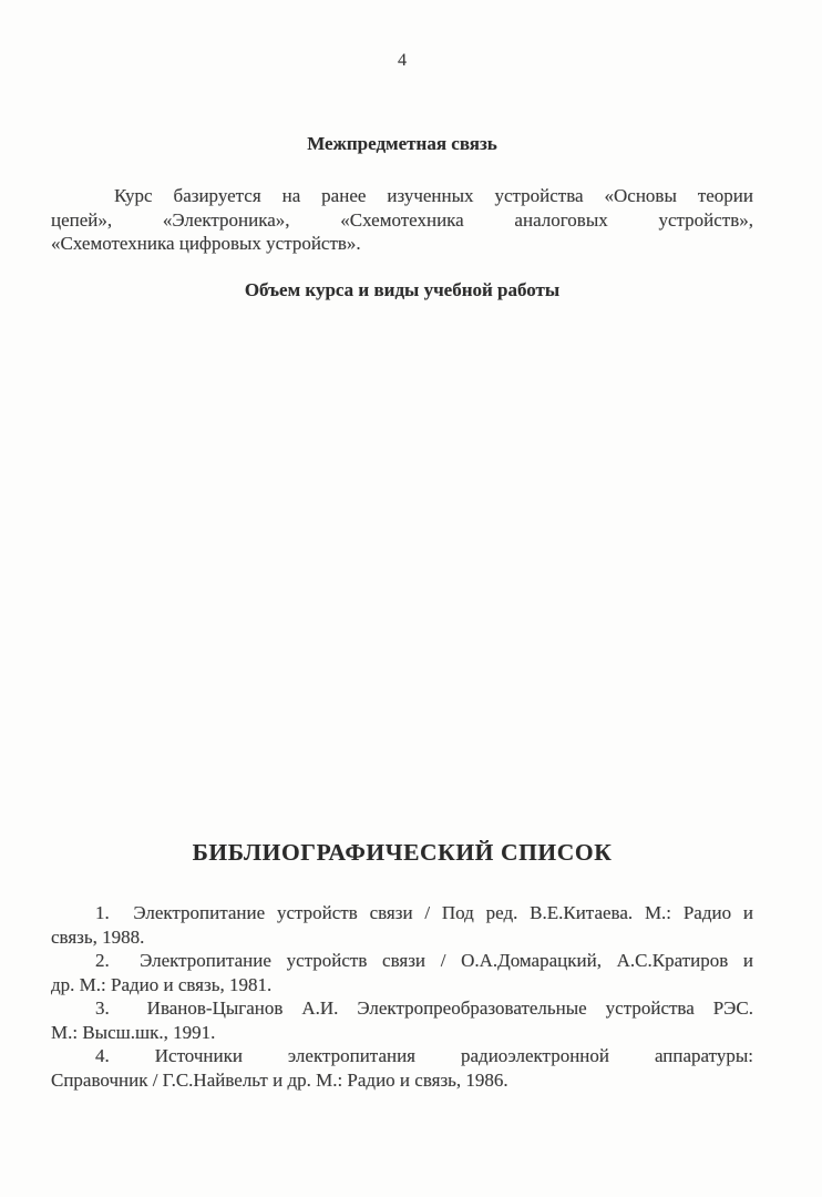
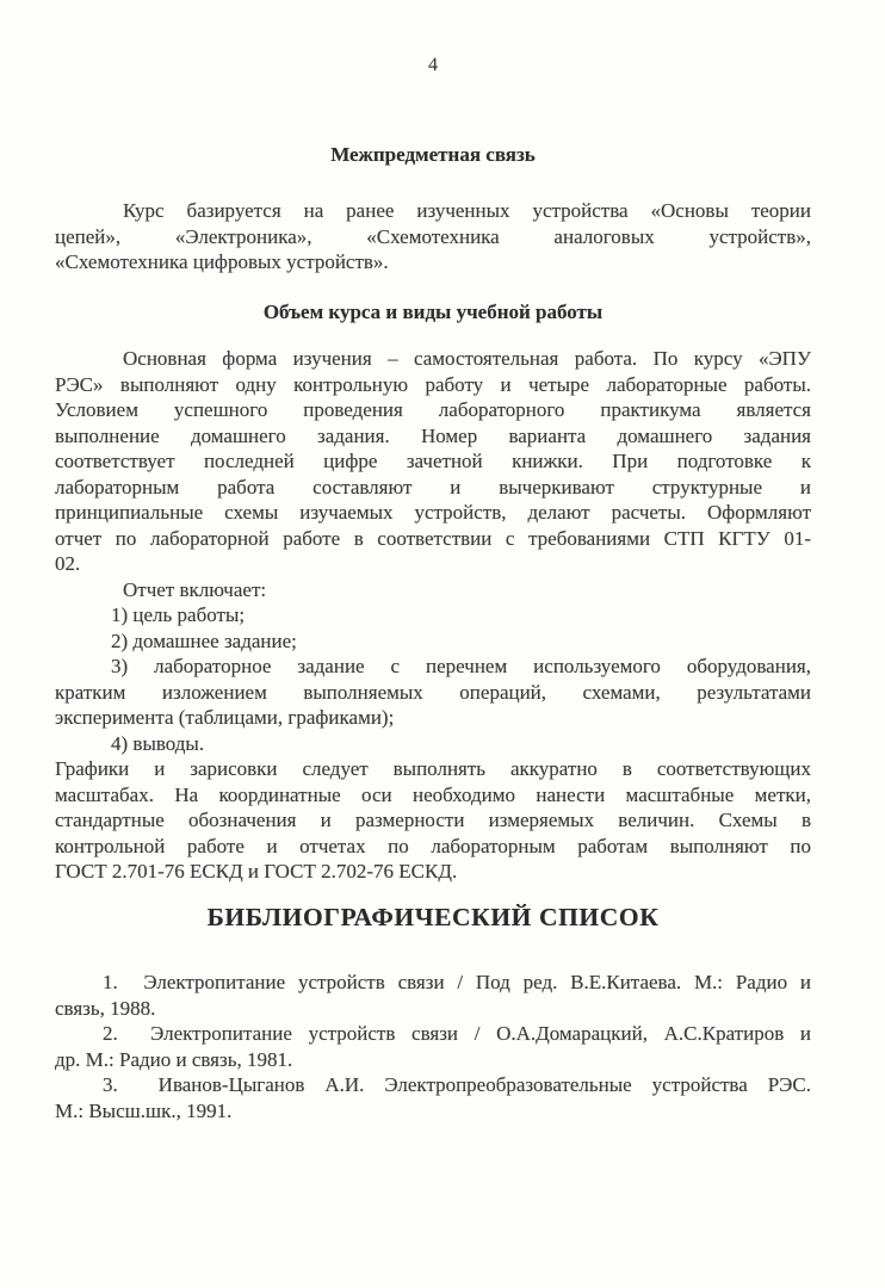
  4
  Межпредметная связь
  Курс базируется на ранее изученных устройства «Основы теории
  цепей», «Электроника», «Схемотехника аналоговых устройств»,
  «Схемотехника цифровых устройств».
  Объем курса и виды учебной работы
+ Основная форма изучения – самостоятельная работа. По курсу «ЭПУ
+ РЭС» выполняют одну контрольную работу и четыре лабораторные работы.
+ Условием успешного проведения лабораторного практикума является
+ выполнение домашнего задания. Номер варианта домашнего задания
+ соответствует последней цифре зачетной книжки. При подготовке к
+ лабораторным работа составляют и вычеркивают структурные и
+ принципиальные схемы изучаемых устройств, делают расчеты. Оформляют
+ отчет по лабораторной работе в соответствии с требованиями СТП КГТУ 01-
+ 02.
+ Отчет включает:
+ 1) цель работы;
+ 2) домашнее задание;
+ 3) лабораторное задание с перечнем используемого оборудования,
+ кратким изложением выполняемых операций, схемами, результатами
+ эксперимента (таблицами, графиками);
+ 4) выводы.
+ Графики и зарисовки следует выполнять аккуратно в соответствующих
+ масштабах. На координатные оси необходимо нанести масштабные метки,
+ стандартные обозначения и размерности измеряемых величин. Схемы в
+ контрольной работе и отчетах по лабораторным работам выполняют по
+ ГОСТ 2.701-76 ЕСКД и ГОСТ 2.702-76 ЕСКД.
  БИБЛИОГРАФИЧЕСКИЙ СПИСОК
  1. Электропитание устройств связи / Под ред. В.Е.Китаева. М.: Радио и
  связь, 1988.
  2. Электропитание устройств связи / О.А.Домарацкий, А.С.Кратиров и
  др. М.: Радио и связь, 1981.
  3. Иванов-Цыганов А.И. Электропреобразовательные устройства РЭС.
  М.: Высш.шк., 1991.
- 4. Источники электропитания радиоэлектронной аппаратуры:
- Справочник / Г.С.Найвельт и др. М.: Радио и связь, 1986.
